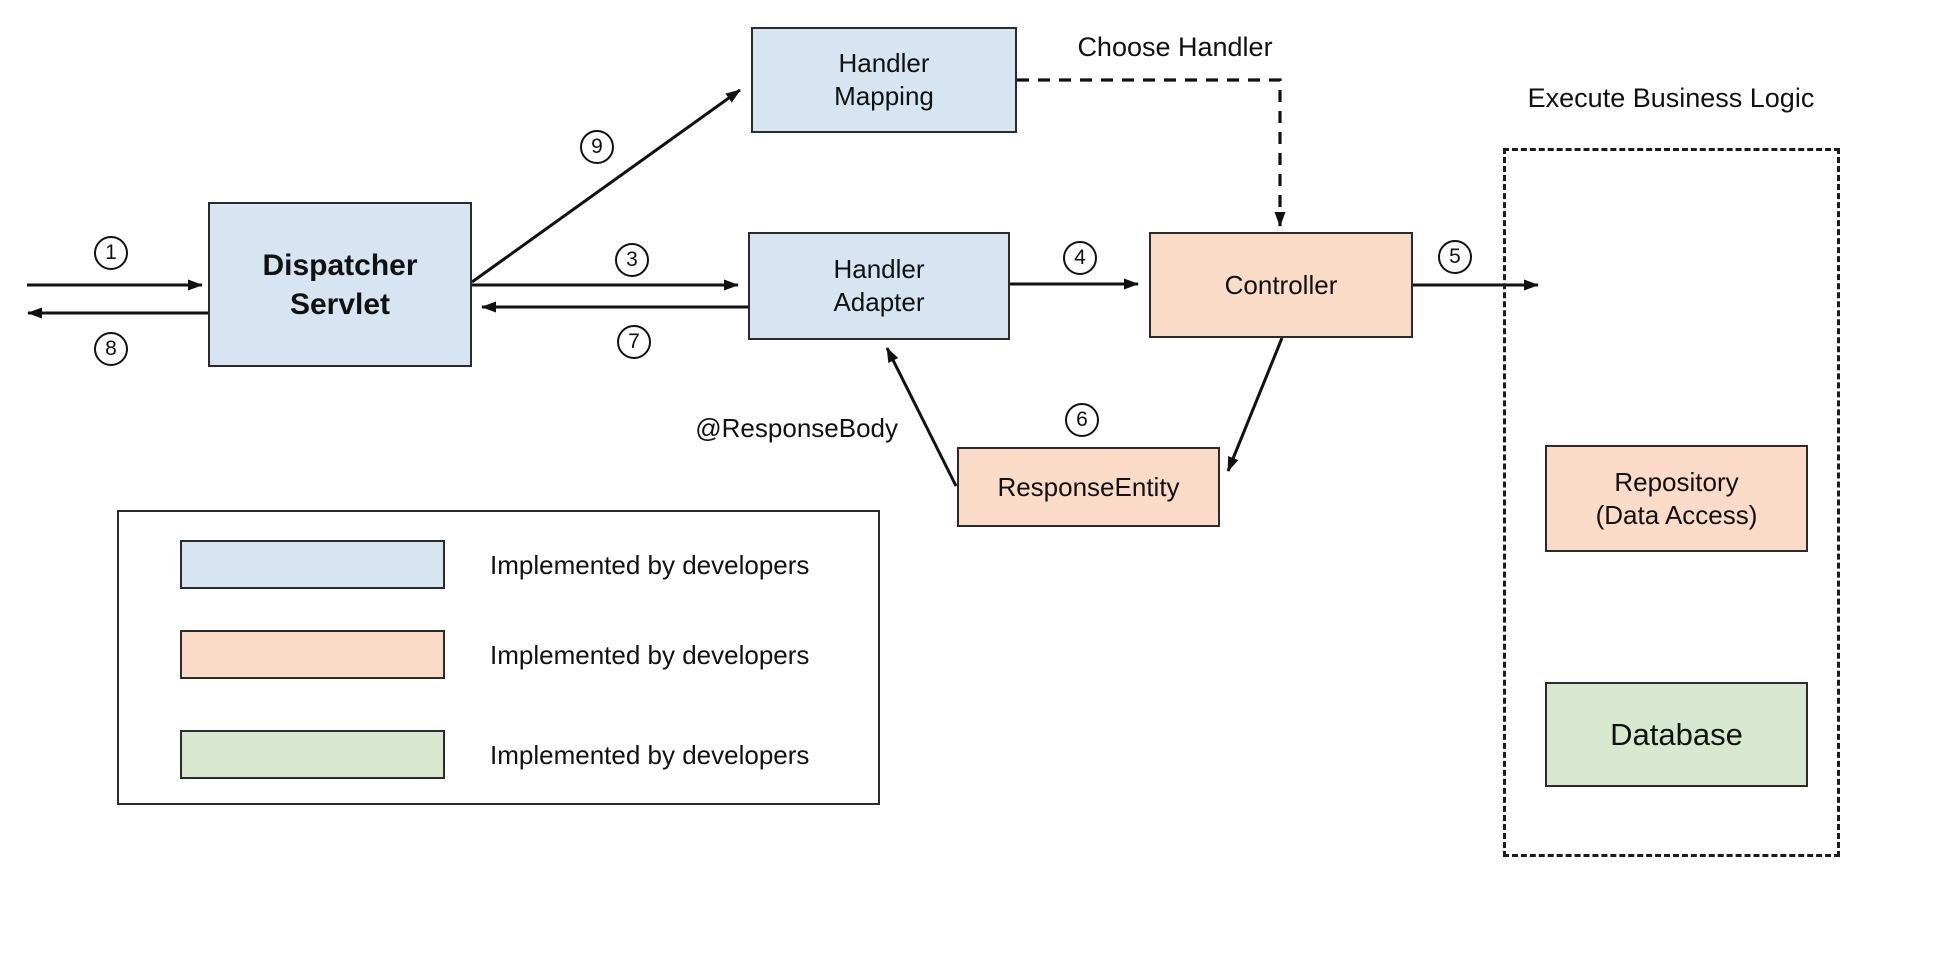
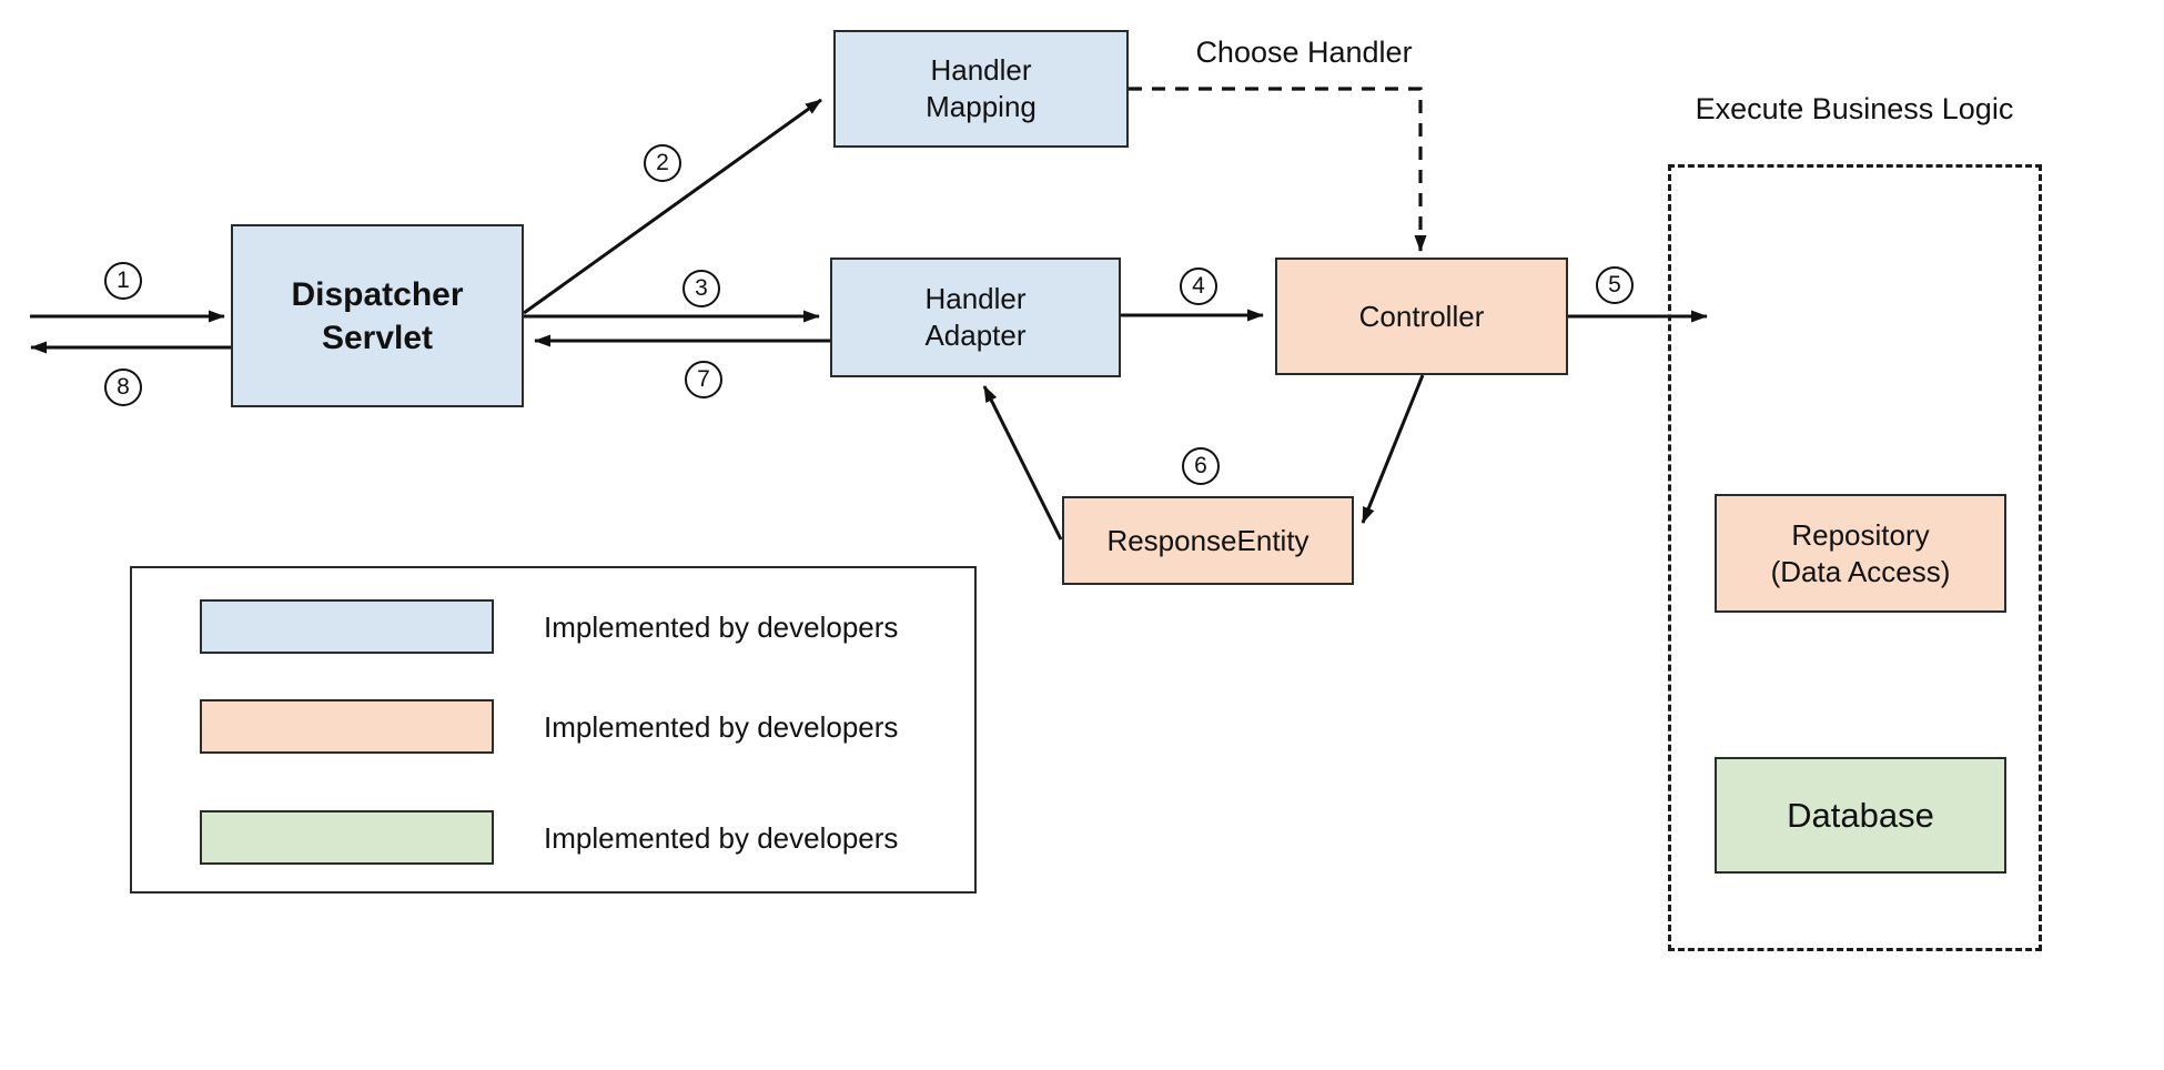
  Dispatcher
  Servlet
  Handler
  Mapping
  Handler
  Adapter
  Controller
  ResponseEntity
  Repository
  (Data Access)
  Database
  Choose Handler
  Execute Business Logic
- @ResponseBody
  1
- 9
+ 2
  3
  4
  5
  6
  7
  8
  Implemented by developers
  Implemented by developers
  Implemented by developers
